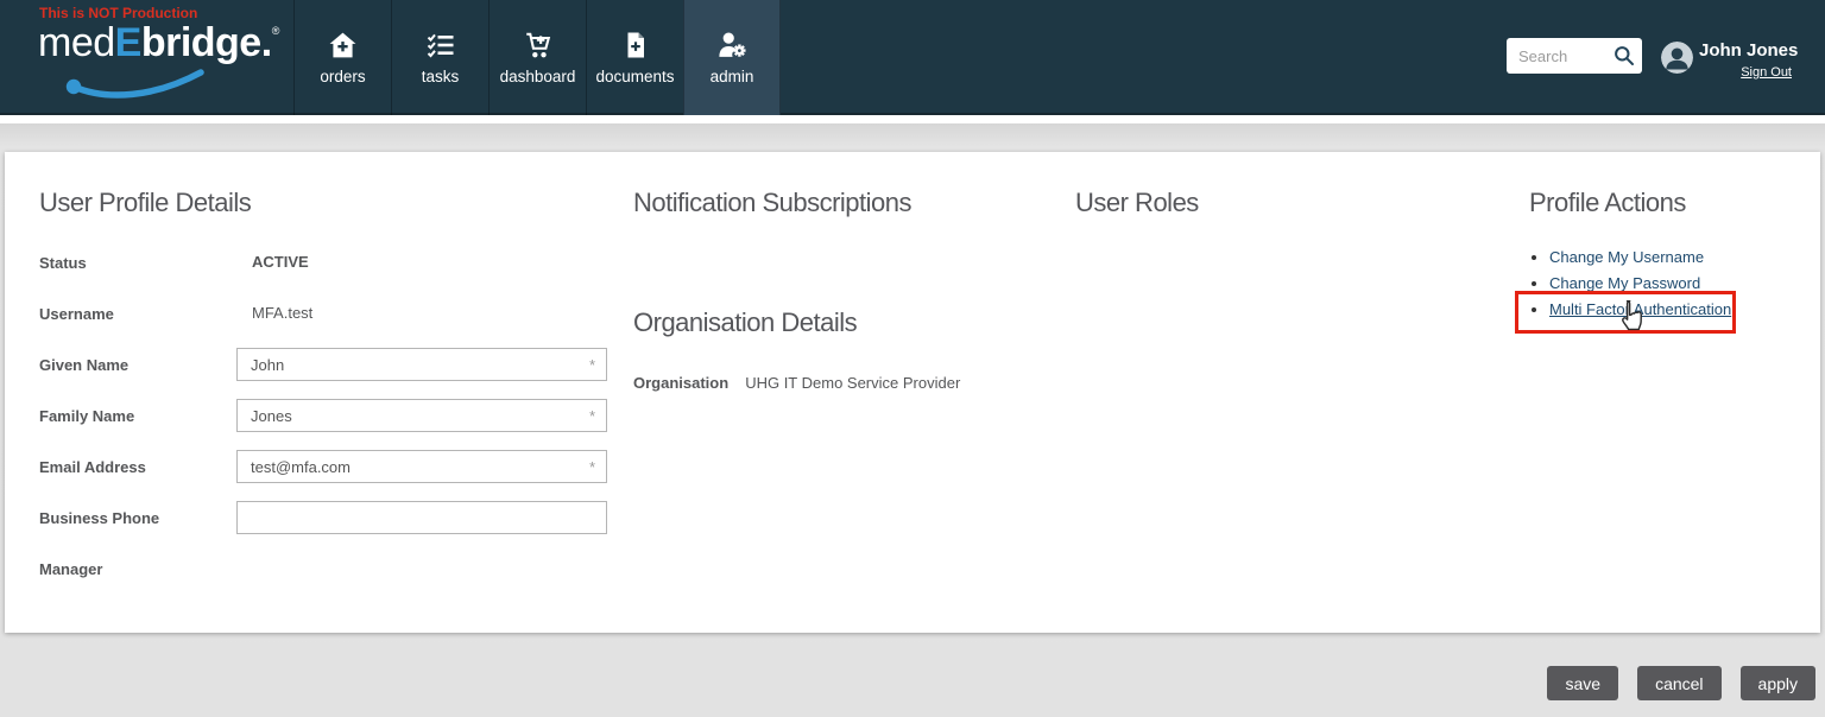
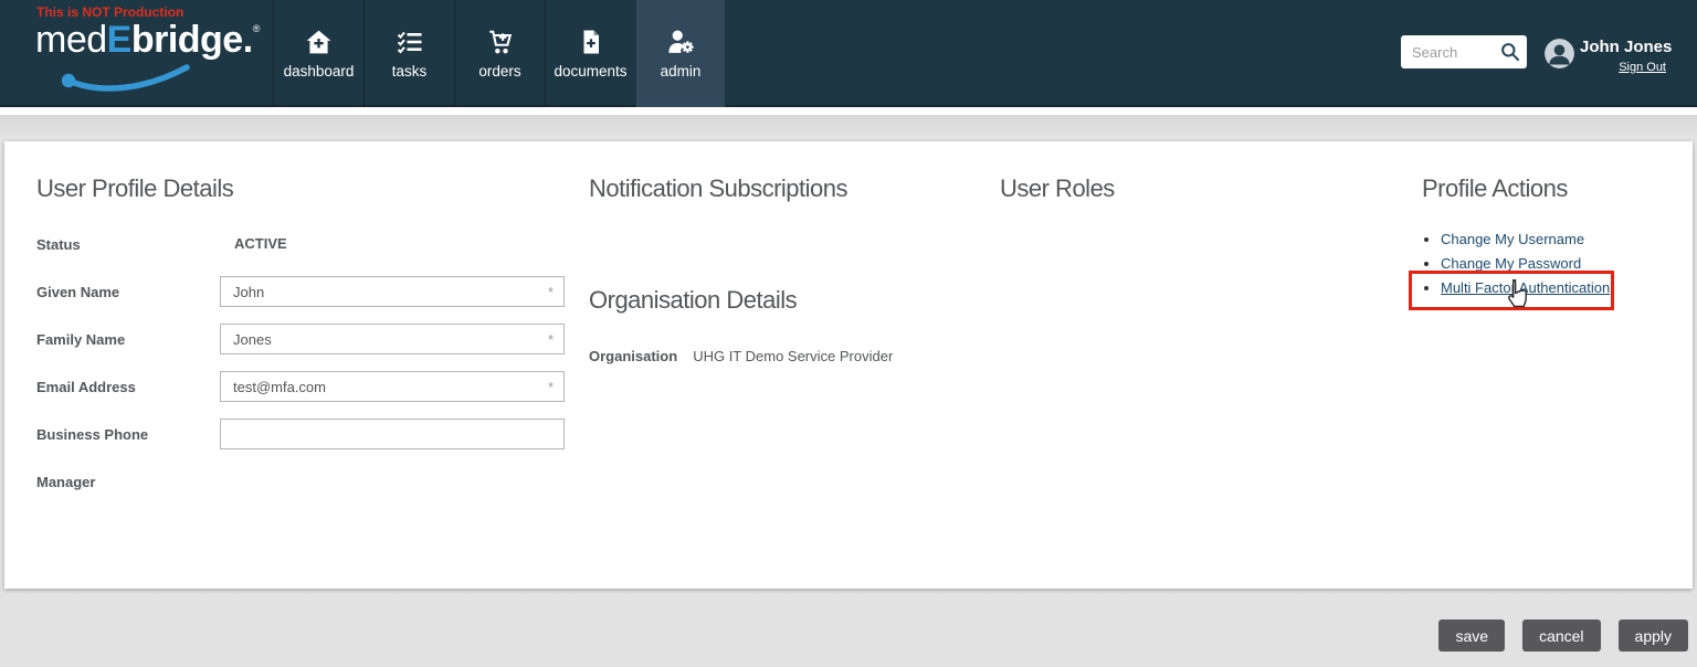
  This is NOT Production
  medEbridge.®
- orders
+ dashboard
  tasks
- dashboard
+ orders
  documents
  admin
  Search
  John Jones
  Sign Out
  User Profile Details
  Status
  ACTIVE
- Username
- MFA.test
  Given Name
  John
  *
  Family Name
  Jones
  *
  Email Address
  test@mfa.com
  *
  Business Phone
  Manager
  Notification Subscriptions
  Organisation Details
  Organisation UHG IT Demo Service Provider
  User Roles
  Profile Actions
  Change My Username
  Change My Password
  Multi Facto Authentication
  save
  cancel
  apply
